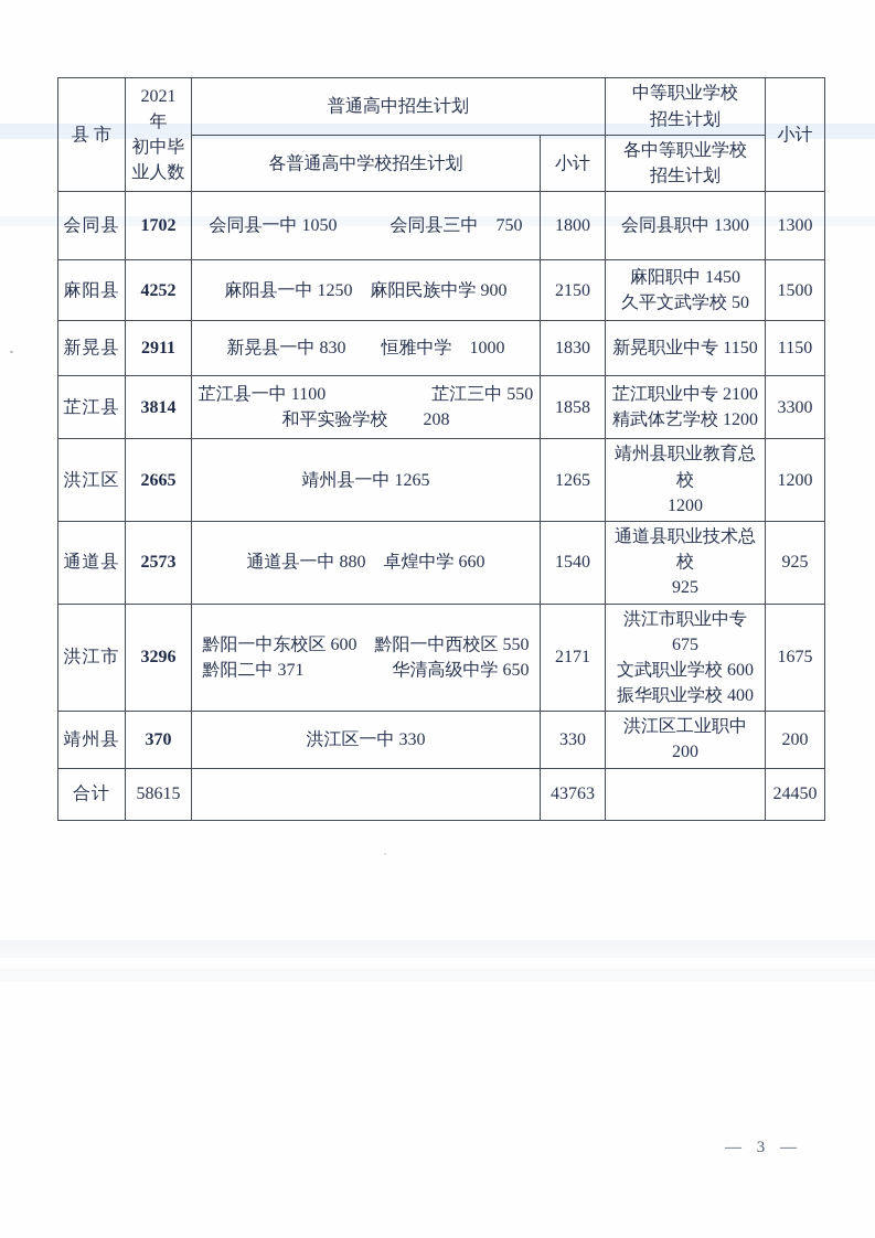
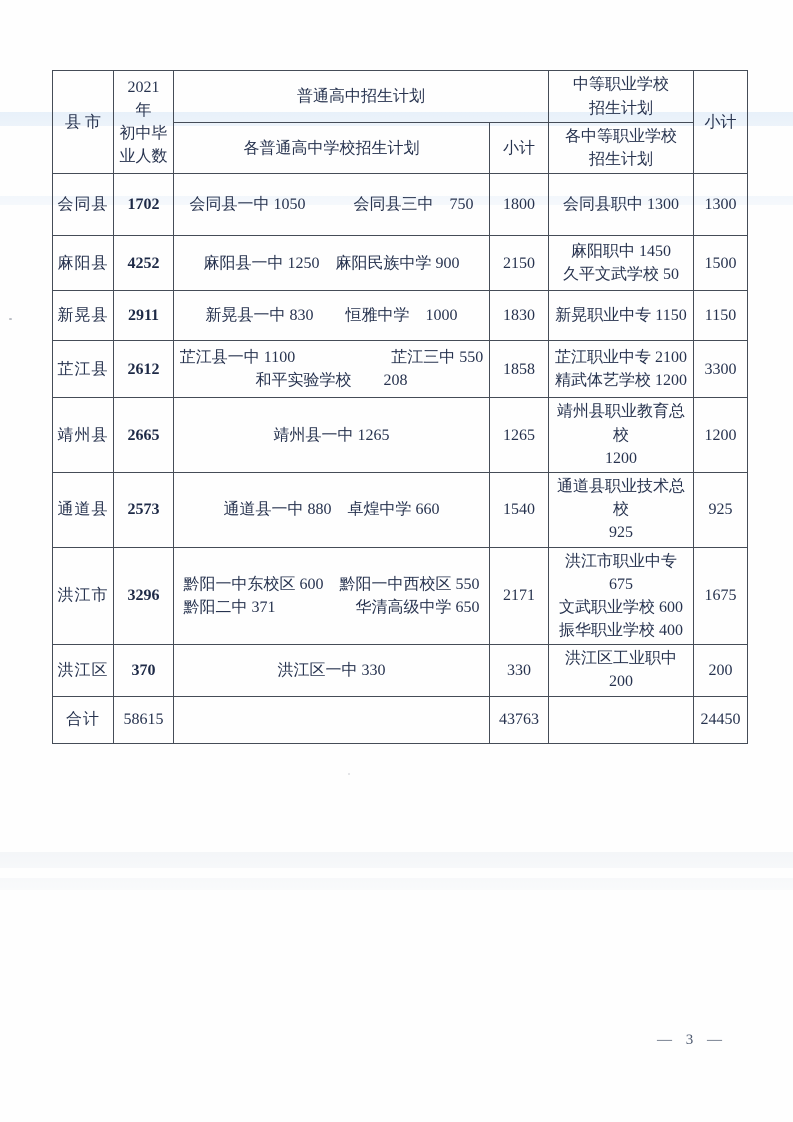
  县 市	2021 年 初中毕 业人数	普通高中招生计划	中等职业学校 招生计划	小计
  各普通高中学校招生计划	小计	各中等职业学校 招生计划
  会同县	1702	会同县一中 1050 会同县三中 750	1800	会同县职中 1300	1300
  麻阳县	4252	麻阳县一中 1250 麻阳民族中学 900	2150	麻阳职中 1450 久平文武学校 50	1500
  新晃县	2911	新晃县一中 830 恒雅中学 1000	1830	新晃职业中专 1150	1150
- 芷江县	3814	芷江县一中 1100 芷江三中 550 和平实验学校 208	1858	芷江职业中专 2100 精武体艺学校 1200	3300
+ 芷江县	2612	芷江县一中 1100 芷江三中 550 和平实验学校 208	1858	芷江职业中专 2100 精武体艺学校 1200	3300
- 洪江区	2665	靖州县一中 1265	1265	靖州县职业教育总校 1200	1200
+ 靖州县	2665	靖州县一中 1265	1265	靖州县职业教育总校 1200	1200
  通道县	2573	通道县一中 880 卓煌中学 660	1540	通道县职业技术总校 925	925
  洪江市	3296	黔阳一中东校区 600 黔阳一中西校区 550 黔阳二中 371 华清高级中学 650	2171	洪江市职业中专 675 文武职业学校 600 振华职业学校 400	1675
- 靖州县	370	洪江区一中 330	330	洪江区工业职中 200	200
+ 洪江区	370	洪江区一中 330	330	洪江区工业职中 200	200
  合计	58615		43763		24450
  — 3 —
